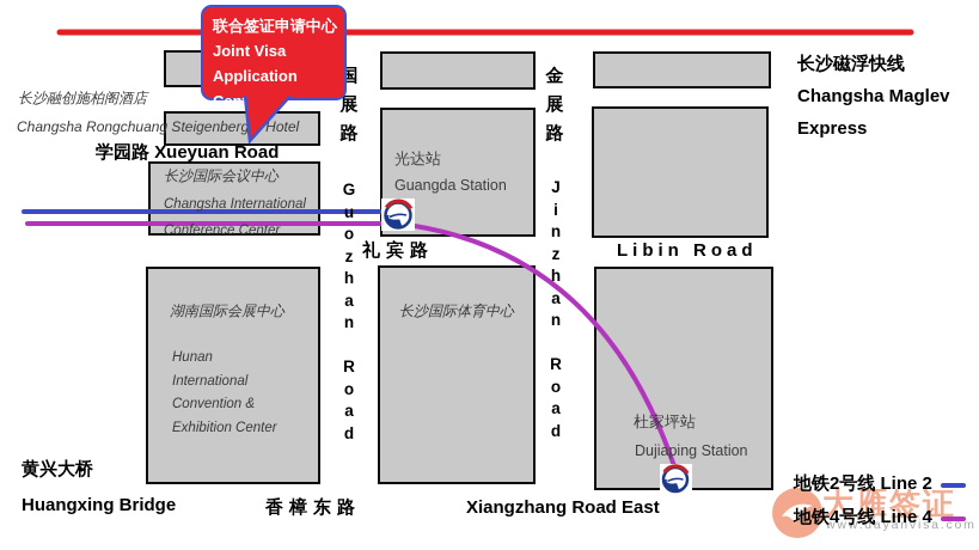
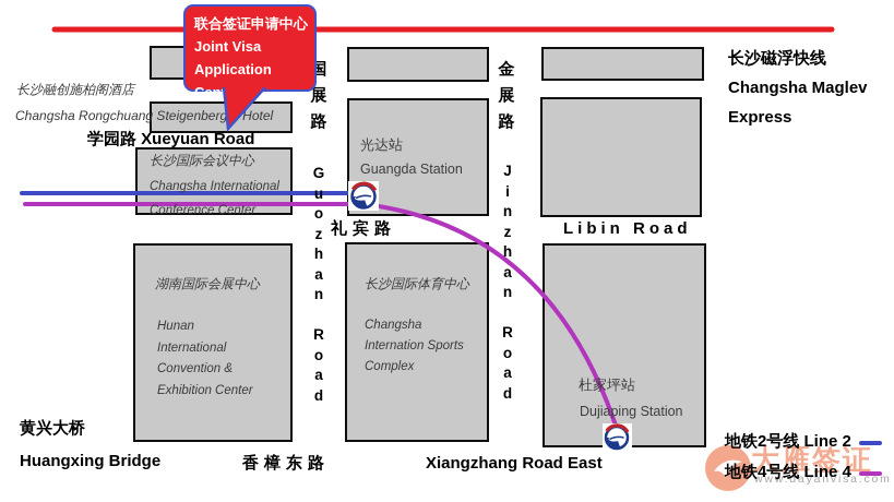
  联合签证申请中心
  Joint Visa
  Application Cen
  长沙融创施柏阁酒店
  Changsha Rongchuang Steigenberg Hotel
  学园路 Xueyuan Road
  长沙国际会议中心
  Changsha International
  Conference Center
  湖南国际会展中心
  Hunan
  International
  Convention &
  Exhibition Center
  光达站
  Guangda Station
  礼宾路
  长沙国际体育中心
+ Changsha
+ Internation Sports
+ Complex
  Libin Road
  杜家坪站
  Dujiaping Station
  国
  展
  路
  G
  u
  o
  z
  h
  a
  n
  R
  o
  a
  d
  金
  展
  路
  J
  i
  n
  z
  h
  a
  n
  R
  o
  a
  d
  香樟东路
  Xiangzhang Road East
  黄兴大桥
  Huangxing Bridge
  长沙磁浮快线
  Changsha Maglev
  Express
  地铁2号线 Line 2
  地铁4号线 Line 4
  大雁签证
  www.dayanvisa.com
